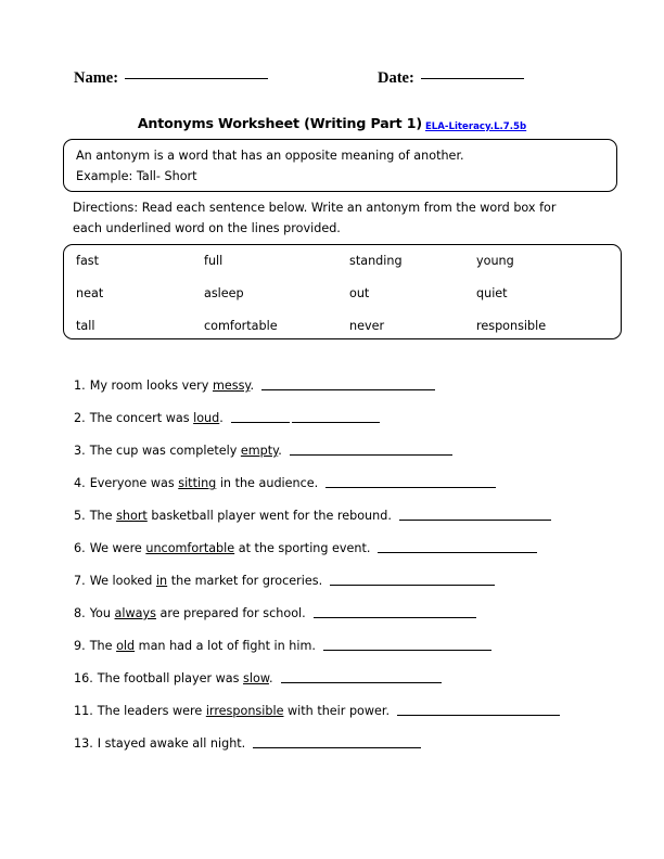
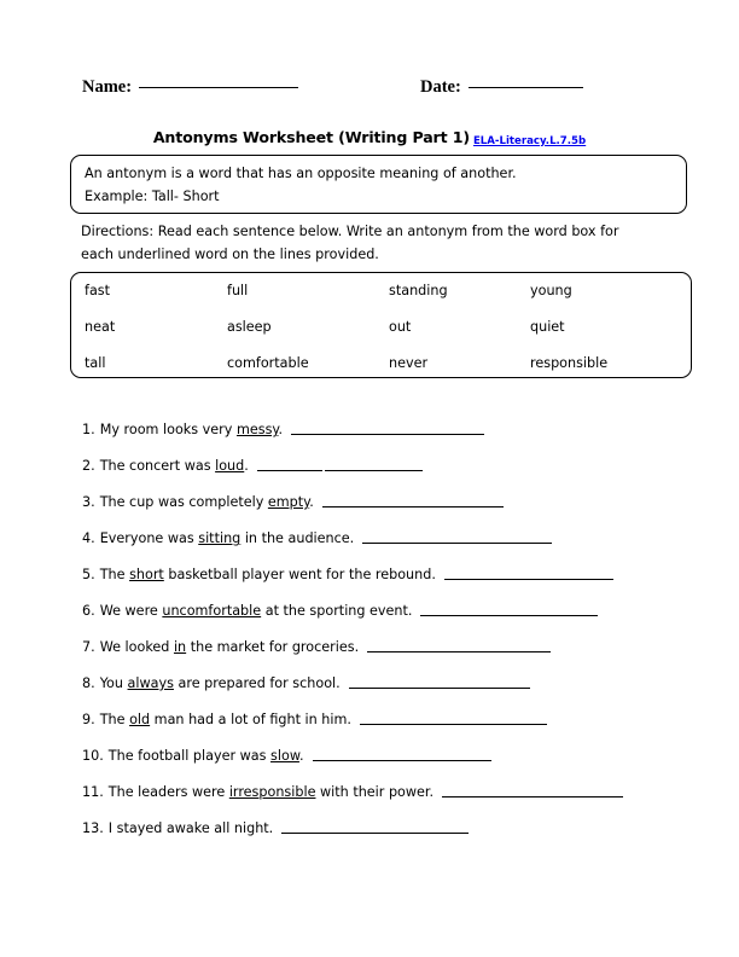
  Name:
  Date:
  Antonyms Worksheet (Writing Part 1) ELA-Literacy.L.7.5b
  An antonym is a word that has an opposite meaning of another.
  Example: Tall- Short
  Directions: Read each sentence below. Write an antonym from the word box for
  each underlined word on the lines provided.
  fast
  full
  standing
  young
  neat
  asleep
  out
  quiet
  tall
  comfortable
  never
  responsible
  1.
  My room looks very messy.
  2.
  The concert was loud.
  3.
  The cup was completely empty.
  4.
  Everyone was sitting in the audience.
  5.
  The short basketball player went for the rebound.
  6.
  We were uncomfortable at the sporting event.
  7.
  We looked in the market for groceries.
  8.
  You always are prepared for school.
  9.
  The old man had a lot of fight in him.
- 16.
+ 10.
  The football player was slow.
  11.
  The leaders were irresponsible with their power.
  13.
  I stayed awake all night.
